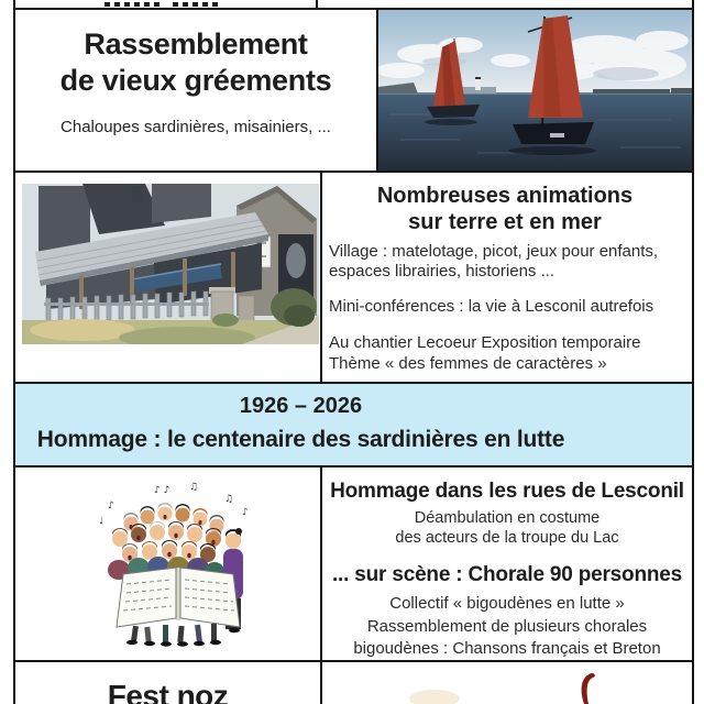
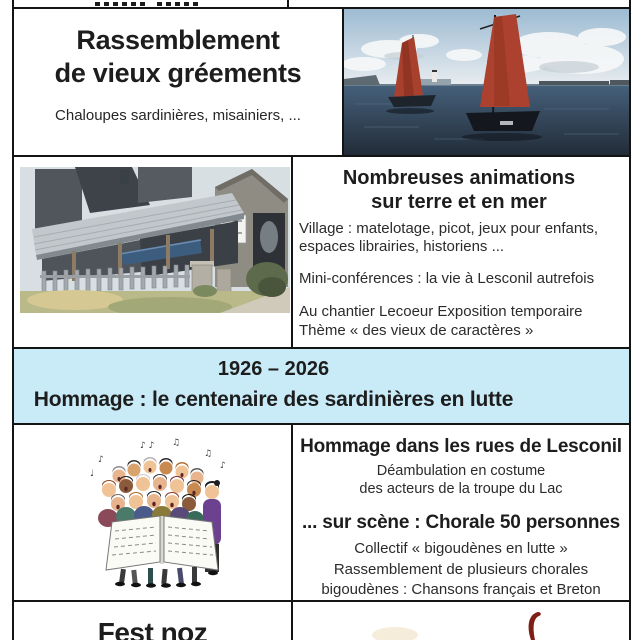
  Rassemblement
  de vieux gréements
  Chaloupes sardinières, misainiers, ...
  Nombreuses animations
  sur terre et en mer
  Village : matelotage, picot, jeux pour enfants,
  espaces librairies, historiens ...
  Mini-conférences : la vie à Lesconil autrefois
  Au chantier Lecoeur Exposition temporaire
- Thème « des femmes de caractères »
+ Thème « des vieux de caractères »
  1926 – 2026
  Hommage : le centenaire des sardinières en lutte
  ♪
  ♩
  ♪ ♪
  ♫
  ♫
  ♪
  Hommage dans les rues de Lesconil
  Déambulation en costume
  des acteurs de la troupe du Lac
- ... sur scène : Chorale 90 personnes
+ ... sur scène : Chorale 50 personnes
  Collectif « bigoudènes en lutte »
  Rassemblement de plusieurs chorales
  bigoudènes : Chansons français et Breton
  Fest noz
